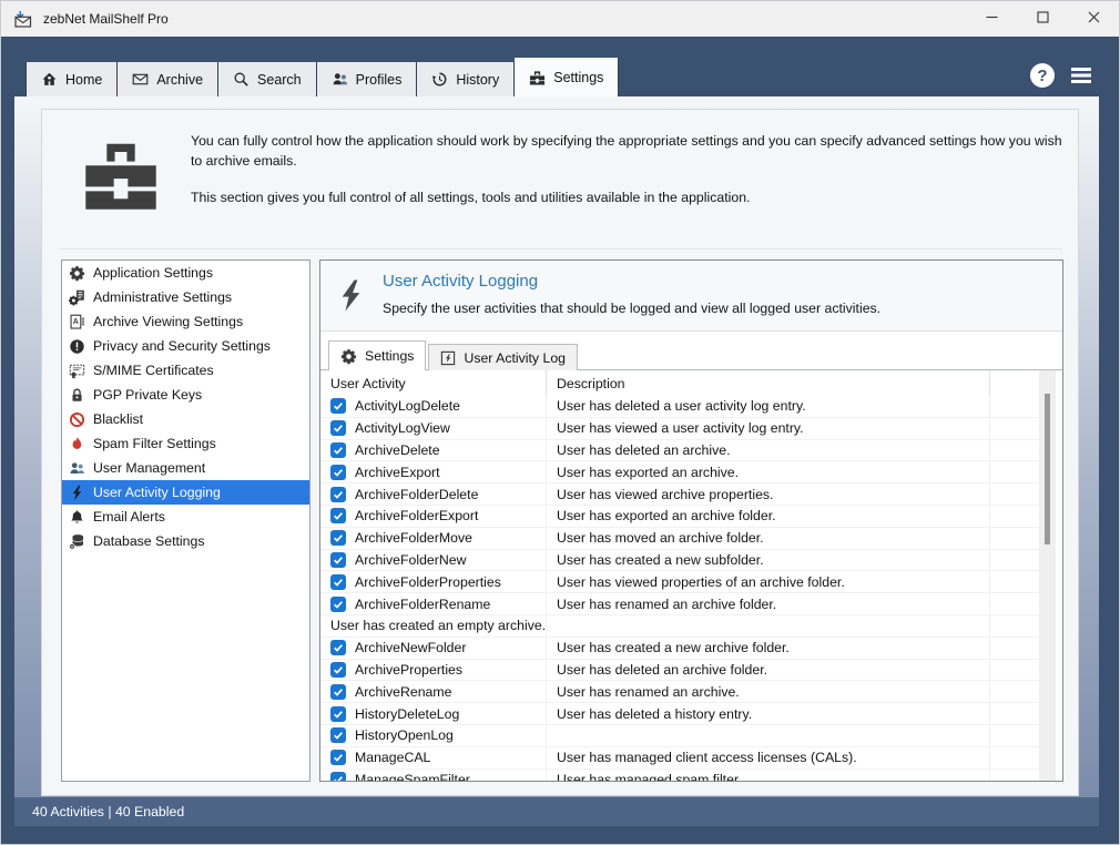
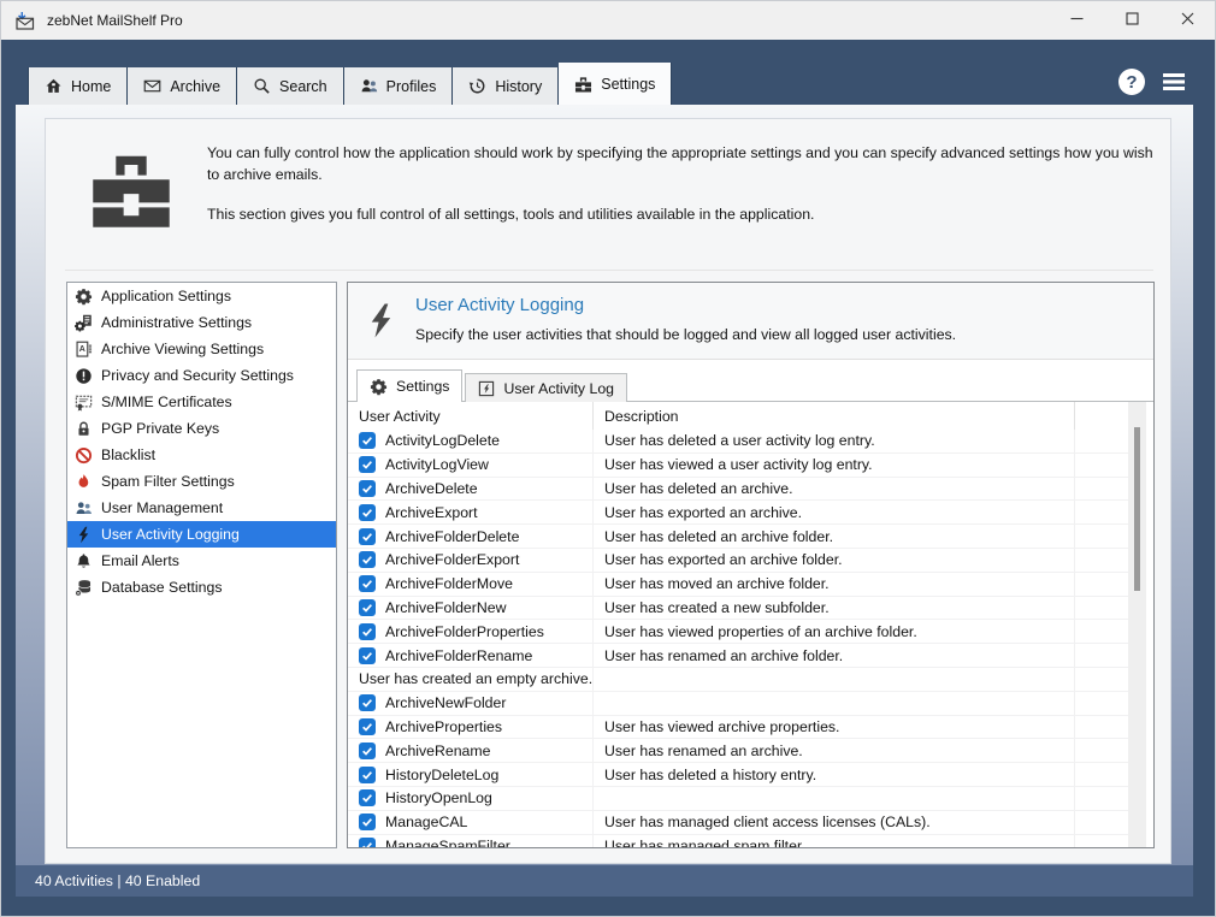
  zebNet MailShelf Pro
  Home
  Archive
  Search
  Profiles
  History
  Settings
  ?
  You can fully control how the application should work by specifying the appropriate settings and you can specify advanced settings how you wish to archive emails.
  This section gives you full control of all settings, tools and utilities available in the application.
  Application Settings
  Administrative Settings
  Archive Viewing Settings
  Privacy and Security Settings
  S/MIME Certificates
  PGP Private Keys
  Blacklist
  Spam Filter Settings
  User Management
  User Activity Logging
  Email Alerts
  Database Settings
  User Activity Logging
  Specify the user activities that should be logged and view all logged user activities.
  Settings
  User Activity Log
  User Activity
  Description
  ActivityLogDelete
  User has deleted a user activity log entry.
  ActivityLogView
  User has viewed a user activity log entry.
  ArchiveDelete
  User has deleted an archive.
  ArchiveExport
  User has exported an archive.
  ArchiveFolderDelete
- User has viewed archive properties.
+ User has deleted an archive folder.
  ArchiveFolderExport
  User has exported an archive folder.
  ArchiveFolderMove
  User has moved an archive folder.
  ArchiveFolderNew
  User has created a new subfolder.
  ArchiveFolderProperties
  User has viewed properties of an archive folder.
  ArchiveFolderRename
  User has renamed an archive folder.
  User has created an empty archive.
  ArchiveNewFolder
- User has created a new archive folder.
  ArchiveProperties
- User has deleted an archive folder.
+ User has viewed archive properties.
  ArchiveRename
  User has renamed an archive.
  HistoryDeleteLog
  User has deleted a history entry.
  HistoryOpenLog
  ManageCAL
  User has managed client access licenses (CALs).
  ManageSpamFilter
  User has managed spam filter.
  40 Activities | 40 Enabled
